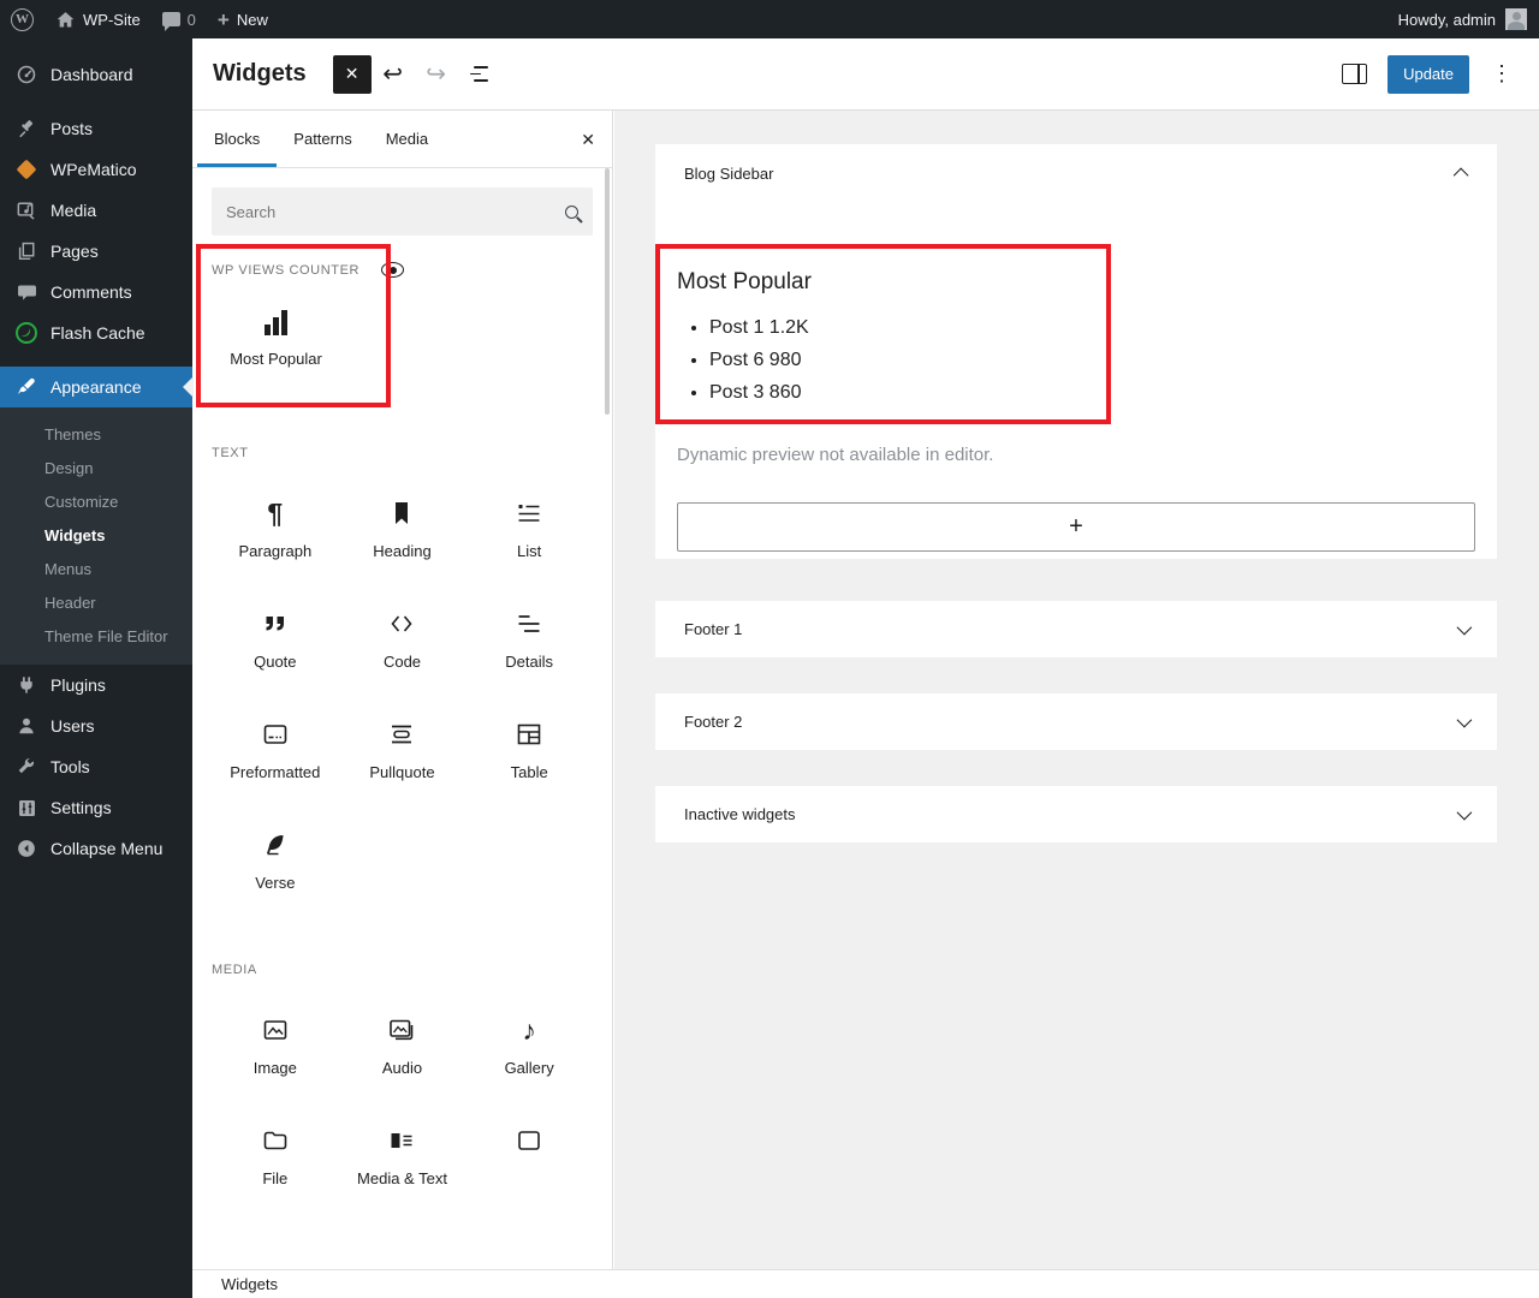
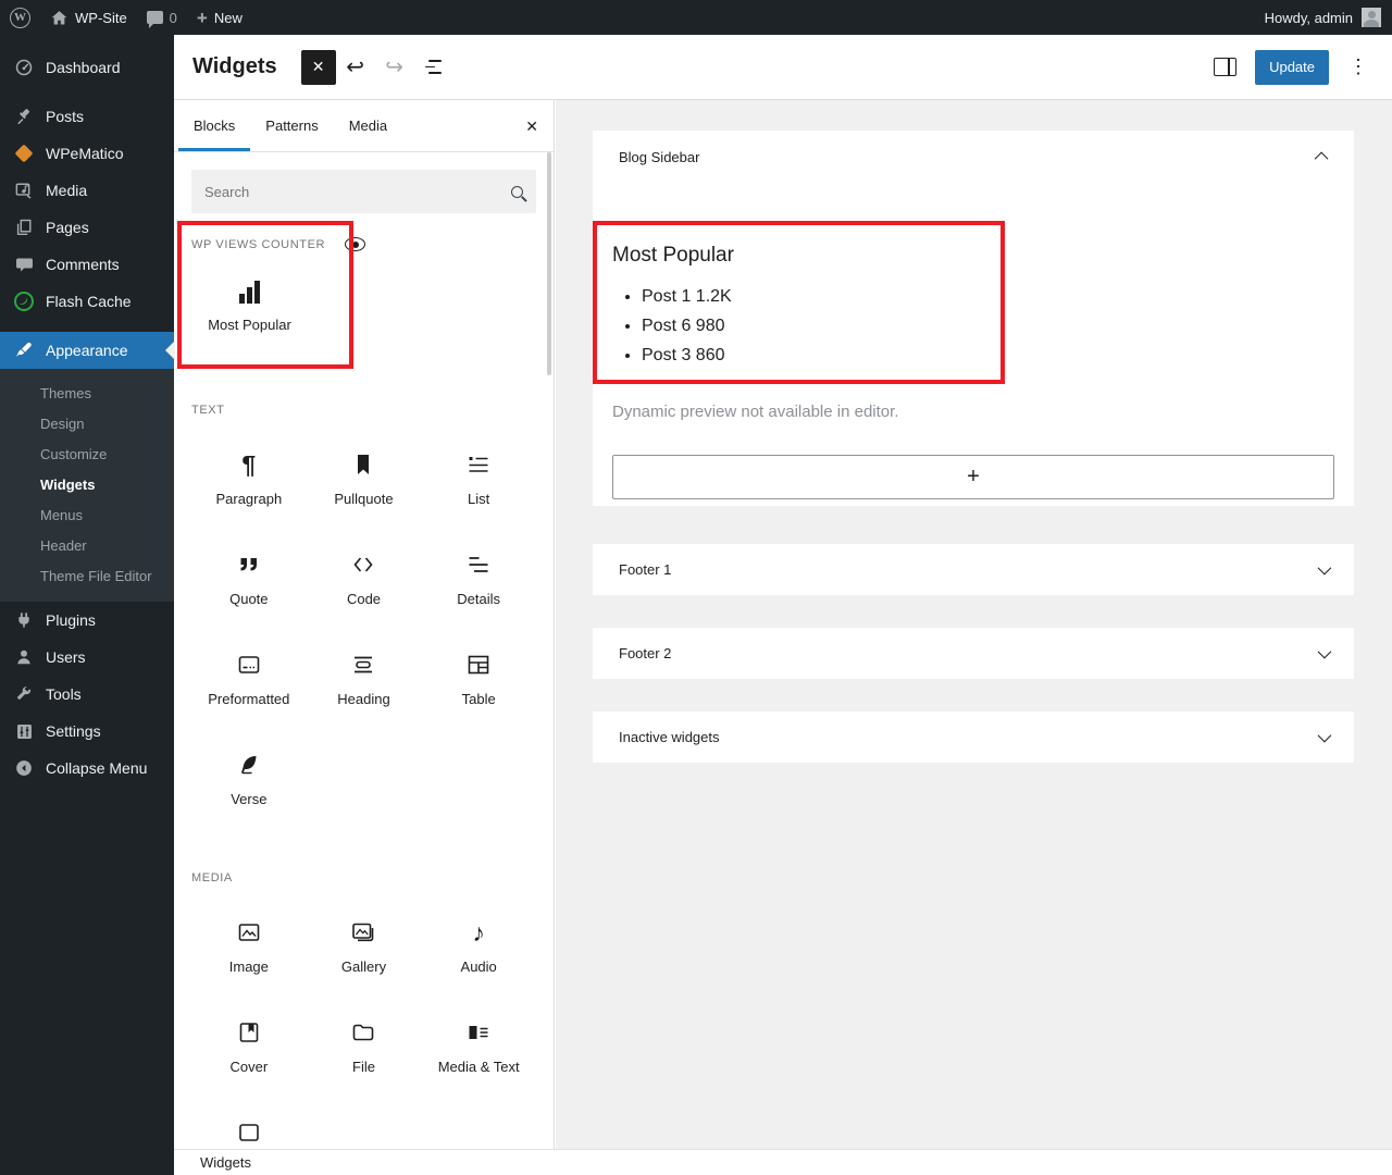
  W
  WP-Site
  0
  +
  New
  Howdy, admin
  Dashboard
  Posts
  WPeMatico
  Media
  Pages
  Comments
  Flash Cache
  Appearance
  Themes
  Design
  Customize
  Widgets
  Menus
  Header
  Theme File Editor
  Plugins
  Users
  Tools
  Settings
  Collapse Menu
  Widgets
  ✕
  ↩
  ↪
  Update
  ⋮
  Blocks
  Patterns
  Media
  ✕
  Search
  WP VIEWS COUNTER
  Most Popular
  TEXT
  ¶
  Paragraph
- Heading
+ Pullquote
  List
  Quote
  Code
  Details
  Preformatted
- Pullquote
+ Heading
  Table
  Verse
  MEDIA
  Image
- Audio
+ Gallery
  ♪
- Gallery
+ Audio
+ Cover
  File
  Media & Text
  Blog Sidebar
  Most Popular
  Post 1 1.2K
  Post 6 980
  Post 3 860
  Dynamic preview not available in editor.
  +
  Footer 1
  Footer 2
  Inactive widgets
  Widgets
